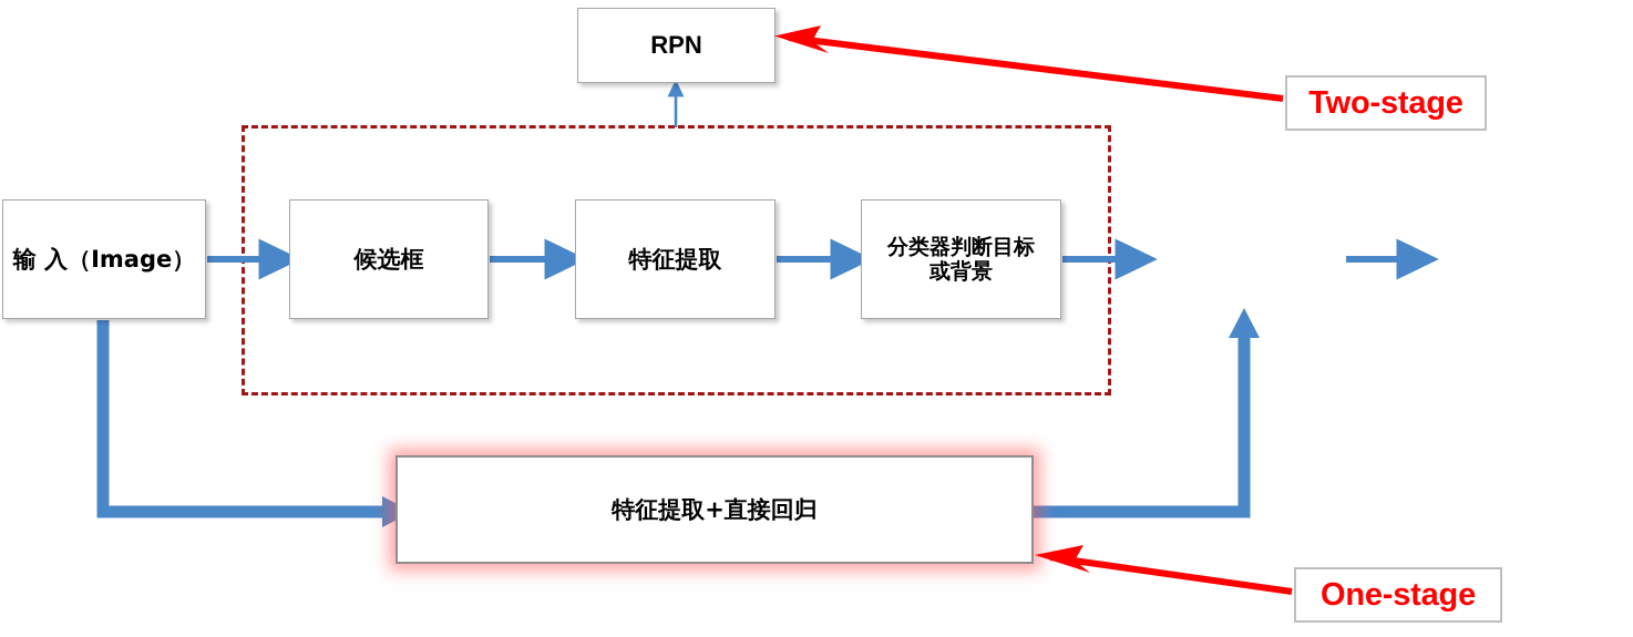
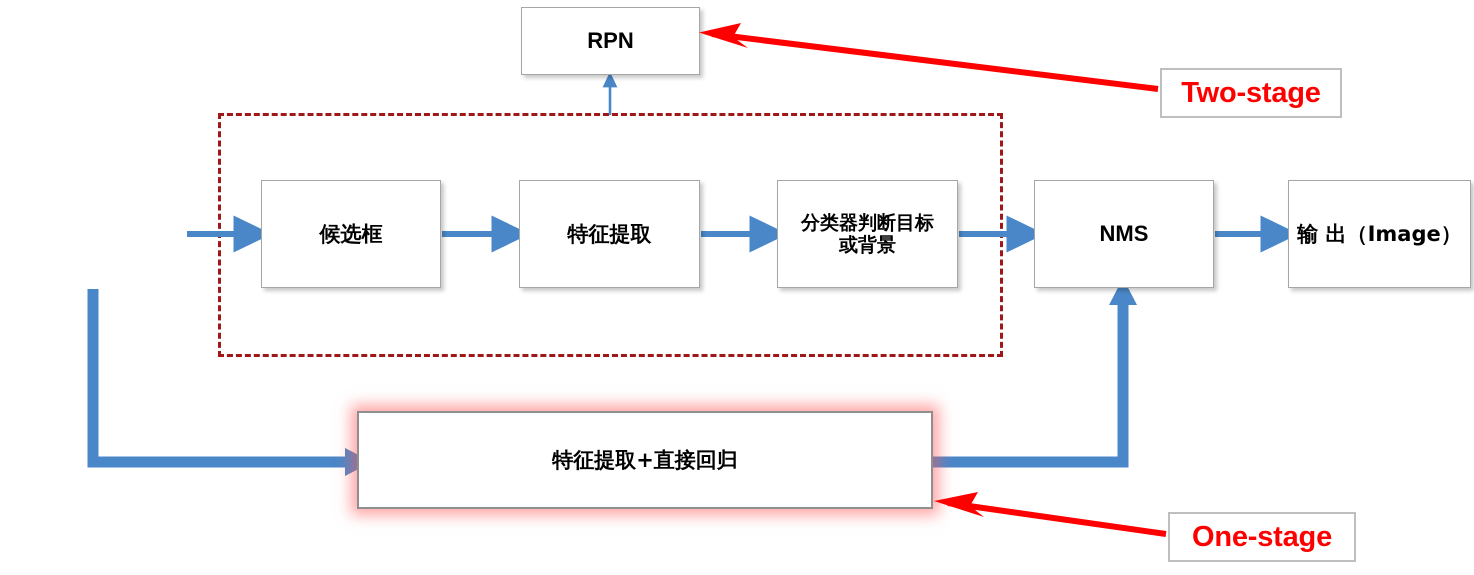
- 输 入（Image）
  RPN
  候选框
  特征提取
  分类器判断目标
  或背景
+ NMS
+ 输 出（Image）
  特征提取+直接回归
  Two-stage
  One-stage
